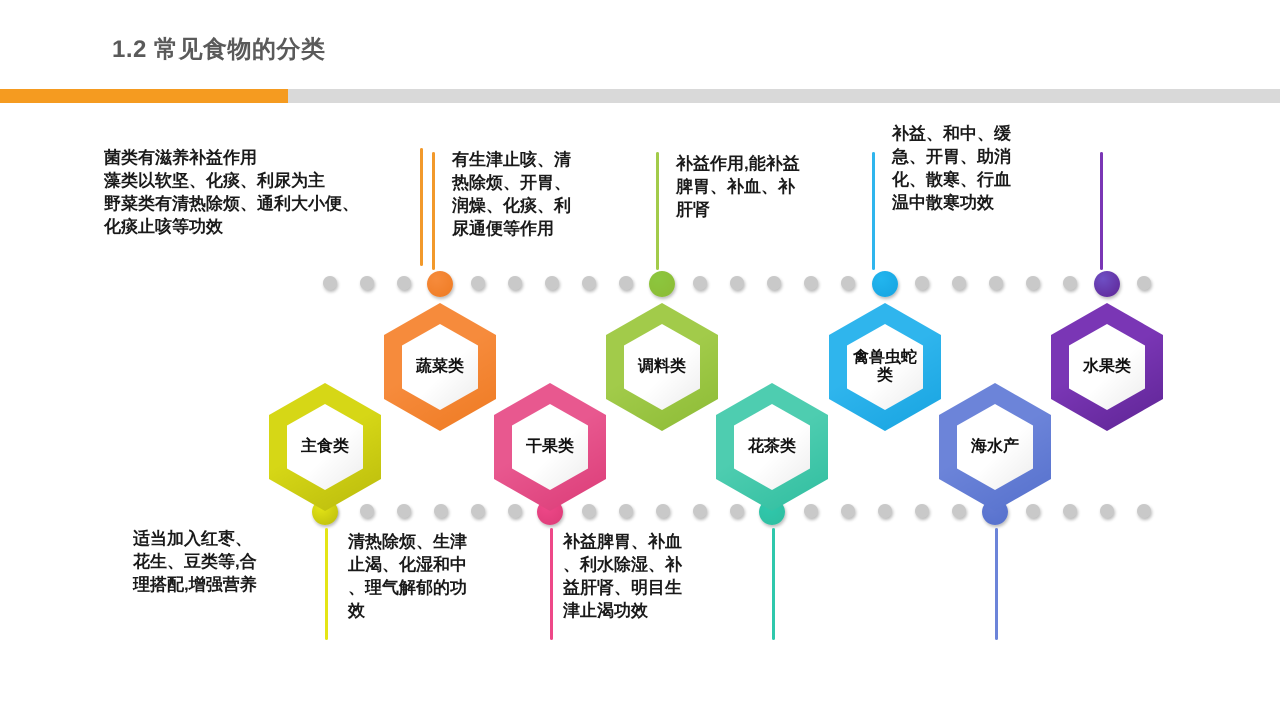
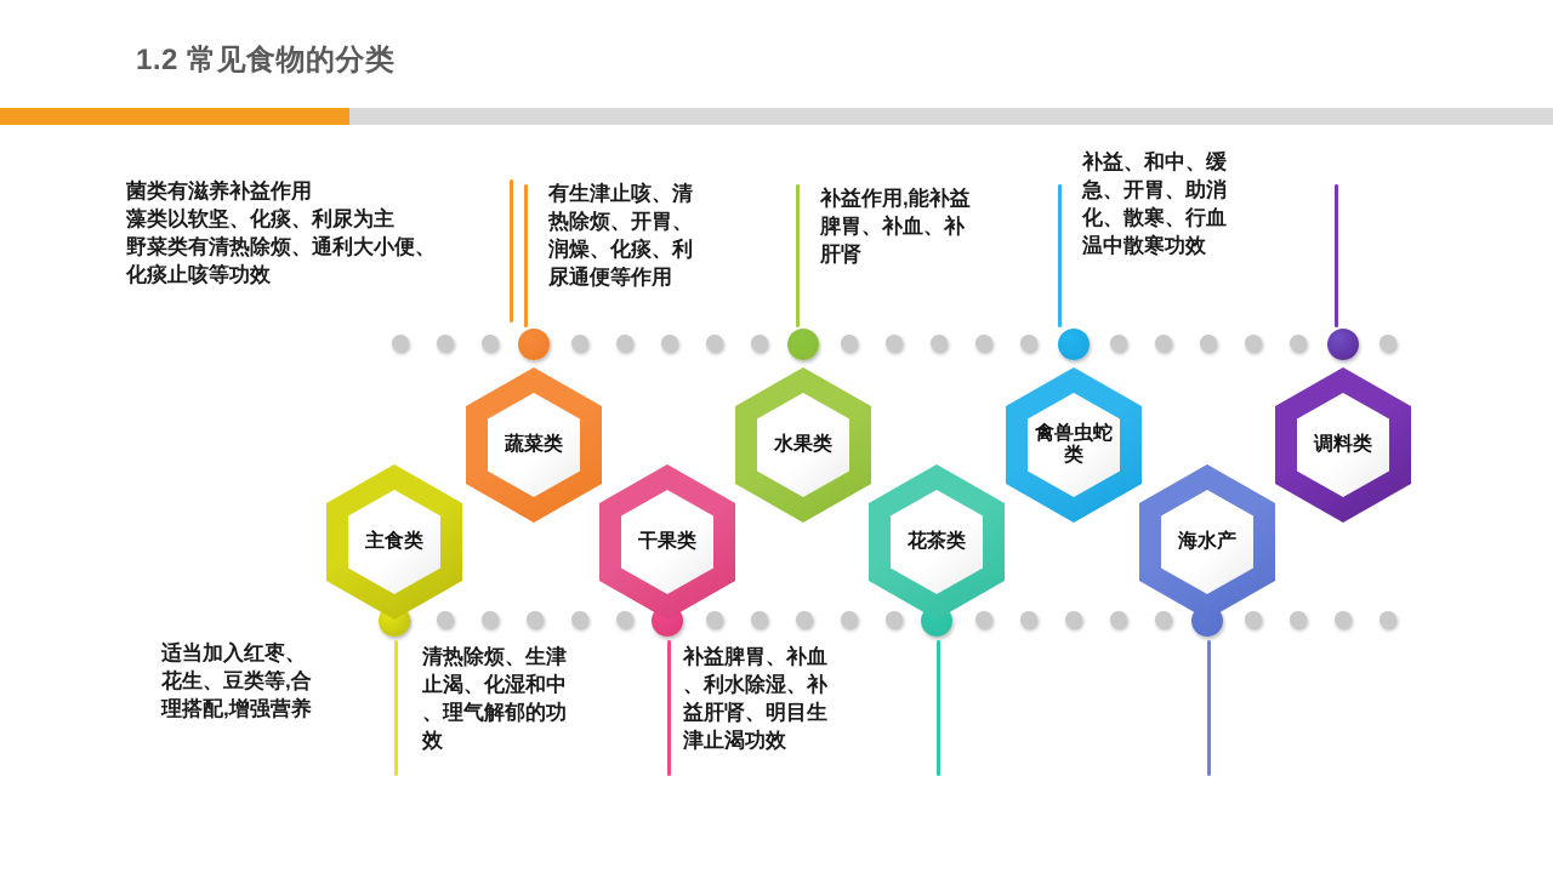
  1.2 常见食物的分类
  主食类
  蔬菜类
  干果类
- 调料类
+ 水果类
  花茶类
  禽兽虫蛇
  类
  海水产
- 水果类
+ 调料类
  菌类有滋养补益作用
  藻类以软坚、化痰、利尿为主
  野菜类有清热除烦、通利大小便、
  化痰止咳等功效
  适当加入红枣、
  花生、豆类等,合
  理搭配,增强营养
  有生津止咳、清
  热除烦、开胃、
  润燥、化痰、利
  尿通便等作用
  清热除烦、生津
  止渴、化湿和中
  、理气解郁的功
  效
  补益作用,能补益
  脾胃、补血、补
  肝肾
  补益脾胃、补血
  、利水除湿、补
  益肝肾、明目生
  津止渴功效
  补益、和中、缓
  急、开胃、助消
  化、散寒、行血
  温中散寒功效
